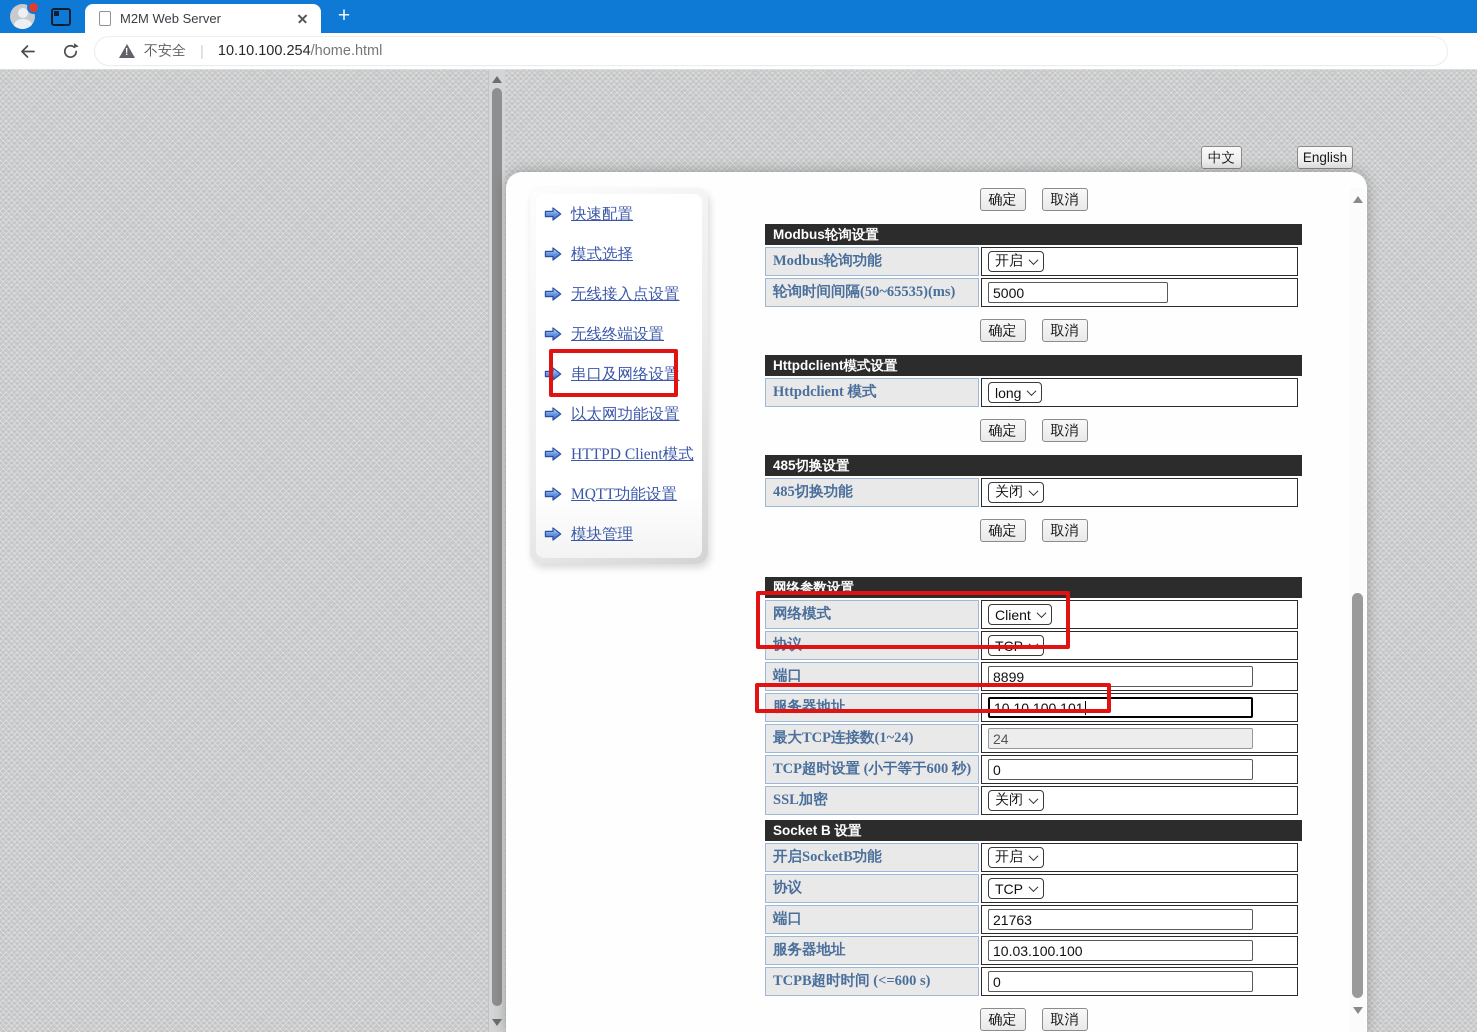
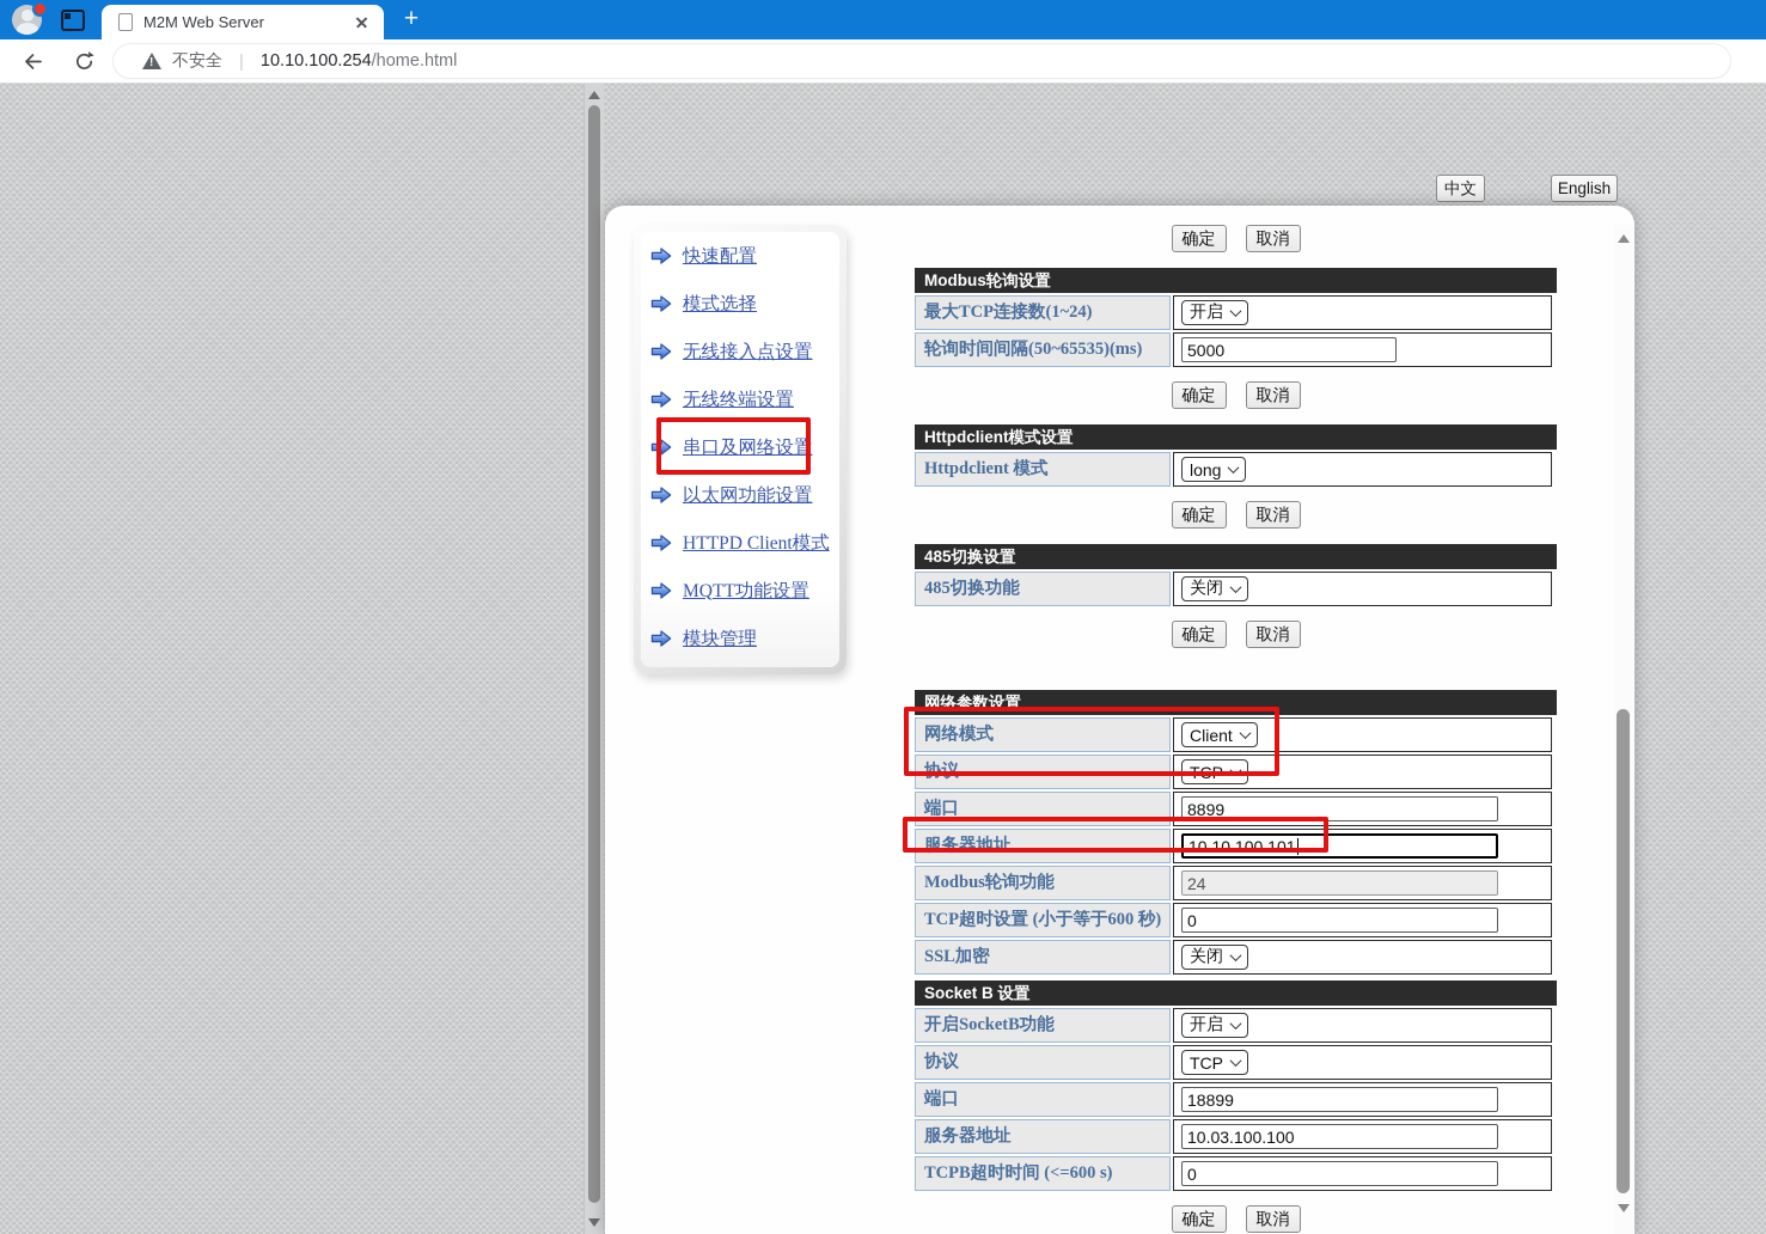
  M2M Web Server
  +
  不安全
  |
  10.10.100.254/home.html
  中文
  English
  快速配置
  模式选择
  无线接入点设置
  无线终端设置
  串口及网络设置
  以太网功能设置
  HTTPD Client模式
  MQTT功能设置
  模块管理
  确定 取消
  Modbus轮询设置
- Modbus轮询功能	开启
+ 最大TCP连接数(1~24)	开启
  轮询时间间隔(50~65535)(ms)	5000
  确定 取消
  Httpdclient模式设置
  Httpdclient 模式	long
  确定 取消
  485切换设置
  485切换功能	关闭
  确定 取消
  网络参数设置
  网络模式	Client
  协议	TCP
  端口	8899
  服务器地址	10.10.100.101
- 最大TCP连接数(1~24)	24
+ Modbus轮询功能	24
  TCP超时设置 (小于等于600 秒)	0
  SSL加密	关闭
  Socket B 设置
  开启SocketB功能	开启
  协议	TCP
- 端口	21763
+ 端口	18899
  服务器地址	10.03.100.100
  TCPB超时时间 (<=600 s)	0
  确定 取消
